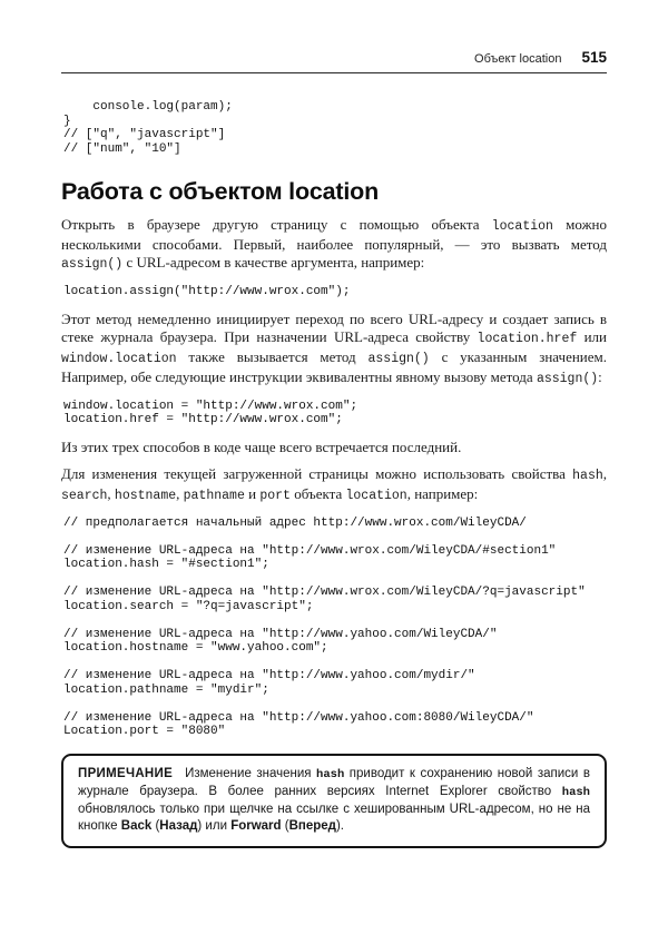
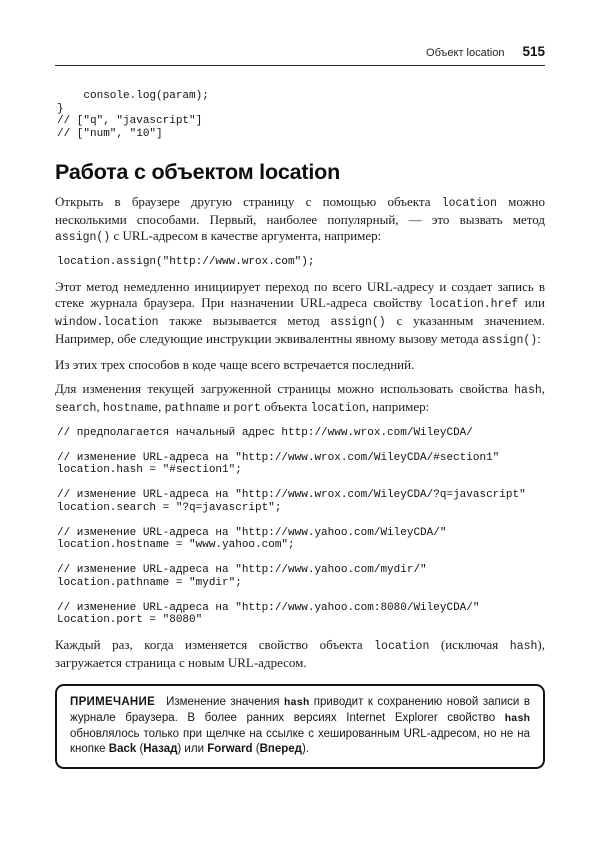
  Объект location
  515
  console.log(param);
  }
  // ["q", "javascript"]
  // ["num", "10"]
  Работа с объектом location
  Открыть в браузере другую страницу с помощью объекта location можно несколькими способами. Первый, наиболее популярный, — это вызвать метод assign() с URL-адресом в качестве аргумента, например:
  location.assign("http://www.wrox.com");
  Этот метод немедленно инициирует переход по всего URL-адресу и создает запись в стеке журнала браузера. При назначении URL-адреса свойству location.href или window.location также вызывается метод assign() с указанным значением. Например, обе следующие инструкции эквивалентны явному вызову метода assign():
- window.location = "http://www.wrox.com";
- location.href = "http://www.wrox.com";
  Из этих трех способов в коде чаще всего встречается последний.
  Для изменения текущей загруженной страницы можно использовать свойства hash, search, hostname, pathname и port объекта location, например:
  // предполагается начальный адрес http://www.wrox.com/WileyCDA/
  // изменение URL-адреса на "http://www.wrox.com/WileyCDA/#section1"
  location.hash = "#section1";
  // изменение URL-адреса на "http://www.wrox.com/WileyCDA/?q=javascript"
  location.search = "?q=javascript";
  // изменение URL-адреса на "http://www.yahoo.com/WileyCDA/"
  location.hostname = "www.yahoo.com";
  // изменение URL-адреса на "http://www.yahoo.com/mydir/"
  location.pathname = "mydir";
  // изменение URL-адреса на "http://www.yahoo.com:8080/WileyCDA/"
  Location.port = "8080"
+ Каждый раз, когда изменяется свойство объекта location (исключая hash), загружается страница с новым URL-адресом.
  ПРИМЕЧАНИЕ Изменение значения hash приводит к сохранению новой записи в журнале браузера. В более ранних версиях Internet Explorer свойство hash обновлялось только при щелчке на ссылке с хешированным URL-адресом, но не на кнопке Back (Назад) или Forward (Вперед).
